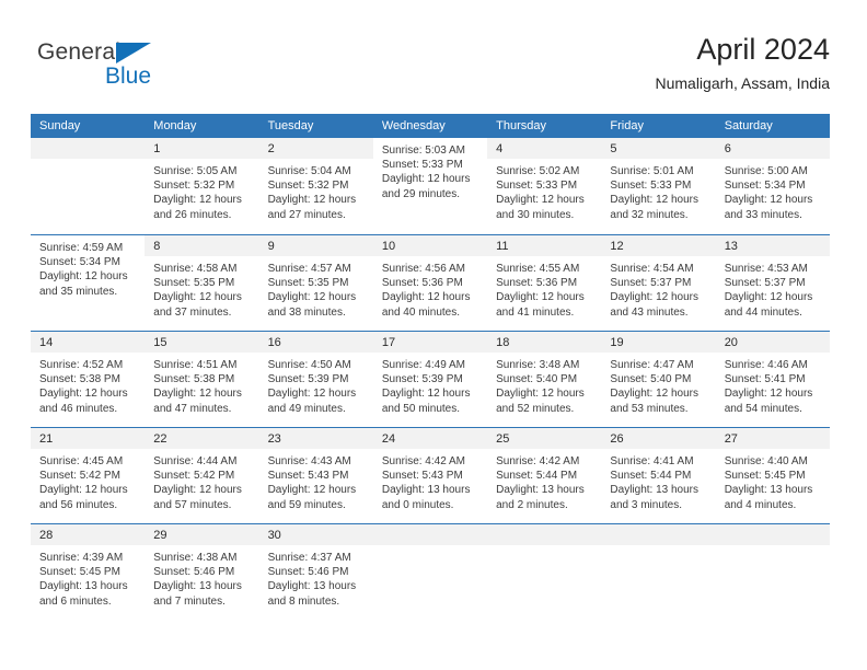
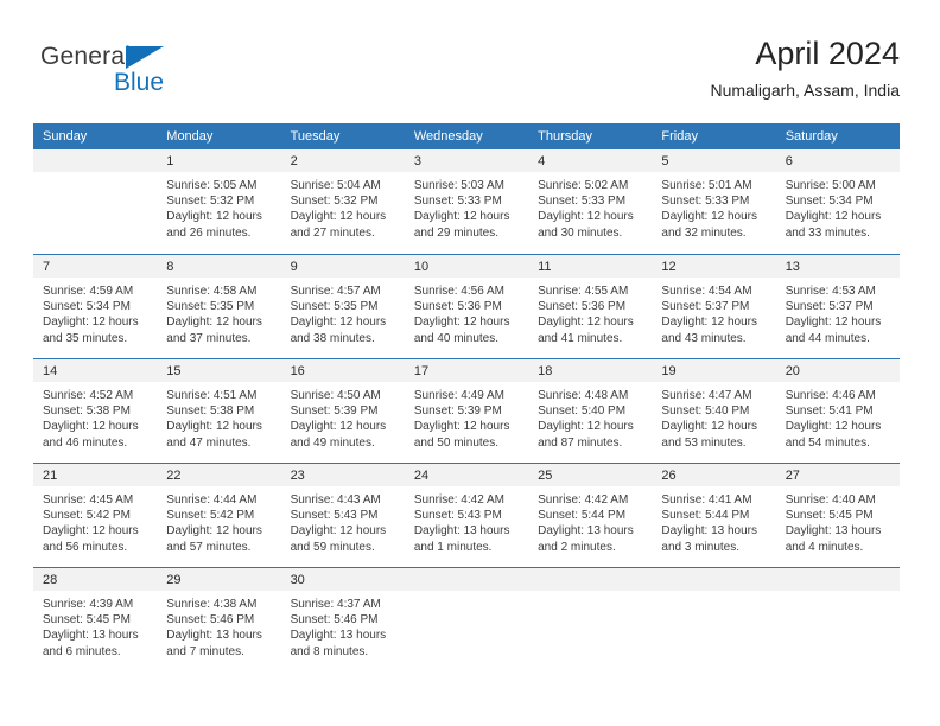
  General
  Blue
  April 2024
  Numaligarh, Assam, India
  Sunday
  Monday
  Tuesday
  Wednesday
  Thursday
  Friday
  Saturday
  1
  Sunrise: 5:05 AM
  Sunset: 5:32 PM
  Daylight: 12 hours
  and 26 minutes.
  2
  Sunrise: 5:04 AM
  Sunset: 5:32 PM
  Daylight: 12 hours
  and 27 minutes.
+ 3
  Sunrise: 5:03 AM
  Sunset: 5:33 PM
  Daylight: 12 hours
  and 29 minutes.
  4
  Sunrise: 5:02 AM
  Sunset: 5:33 PM
  Daylight: 12 hours
  and 30 minutes.
  5
  Sunrise: 5:01 AM
  Sunset: 5:33 PM
  Daylight: 12 hours
  and 32 minutes.
  6
  Sunrise: 5:00 AM
  Sunset: 5:34 PM
  Daylight: 12 hours
  and 33 minutes.
+ 7
  Sunrise: 4:59 AM
  Sunset: 5:34 PM
  Daylight: 12 hours
  and 35 minutes.
  8
  Sunrise: 4:58 AM
  Sunset: 5:35 PM
  Daylight: 12 hours
  and 37 minutes.
  9
  Sunrise: 4:57 AM
  Sunset: 5:35 PM
  Daylight: 12 hours
  and 38 minutes.
  10
  Sunrise: 4:56 AM
  Sunset: 5:36 PM
  Daylight: 12 hours
  and 40 minutes.
  11
  Sunrise: 4:55 AM
  Sunset: 5:36 PM
  Daylight: 12 hours
  and 41 minutes.
  12
  Sunrise: 4:54 AM
  Sunset: 5:37 PM
  Daylight: 12 hours
  and 43 minutes.
  13
  Sunrise: 4:53 AM
  Sunset: 5:37 PM
  Daylight: 12 hours
  and 44 minutes.
  14
  Sunrise: 4:52 AM
  Sunset: 5:38 PM
  Daylight: 12 hours
  and 46 minutes.
  15
  Sunrise: 4:51 AM
  Sunset: 5:38 PM
  Daylight: 12 hours
  and 47 minutes.
  16
  Sunrise: 4:50 AM
  Sunset: 5:39 PM
  Daylight: 12 hours
  and 49 minutes.
  17
  Sunrise: 4:49 AM
  Sunset: 5:39 PM
  Daylight: 12 hours
  and 50 minutes.
  18
- Sunrise: 3:48 AM
+ Sunrise: 4:48 AM
  Sunset: 5:40 PM
  Daylight: 12 hours
- and 52 minutes.
+ and 87 minutes.
  19
  Sunrise: 4:47 AM
  Sunset: 5:40 PM
  Daylight: 12 hours
  and 53 minutes.
  20
  Sunrise: 4:46 AM
  Sunset: 5:41 PM
  Daylight: 12 hours
  and 54 minutes.
  21
  Sunrise: 4:45 AM
  Sunset: 5:42 PM
  Daylight: 12 hours
  and 56 minutes.
  22
  Sunrise: 4:44 AM
  Sunset: 5:42 PM
  Daylight: 12 hours
  and 57 minutes.
  23
  Sunrise: 4:43 AM
  Sunset: 5:43 PM
  Daylight: 12 hours
  and 59 minutes.
  24
  Sunrise: 4:42 AM
  Sunset: 5:43 PM
  Daylight: 13 hours
- and 0 minutes.
+ and 1 minutes.
  25
  Sunrise: 4:42 AM
  Sunset: 5:44 PM
  Daylight: 13 hours
  and 2 minutes.
  26
  Sunrise: 4:41 AM
  Sunset: 5:44 PM
  Daylight: 13 hours
  and 3 minutes.
  27
  Sunrise: 4:40 AM
  Sunset: 5:45 PM
  Daylight: 13 hours
  and 4 minutes.
  28
  Sunrise: 4:39 AM
  Sunset: 5:45 PM
  Daylight: 13 hours
  and 6 minutes.
  29
  Sunrise: 4:38 AM
  Sunset: 5:46 PM
  Daylight: 13 hours
  and 7 minutes.
  30
  Sunrise: 4:37 AM
  Sunset: 5:46 PM
  Daylight: 13 hours
  and 8 minutes.
